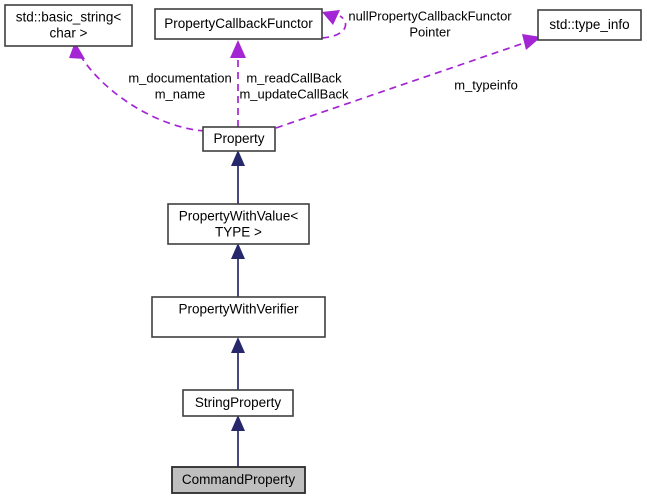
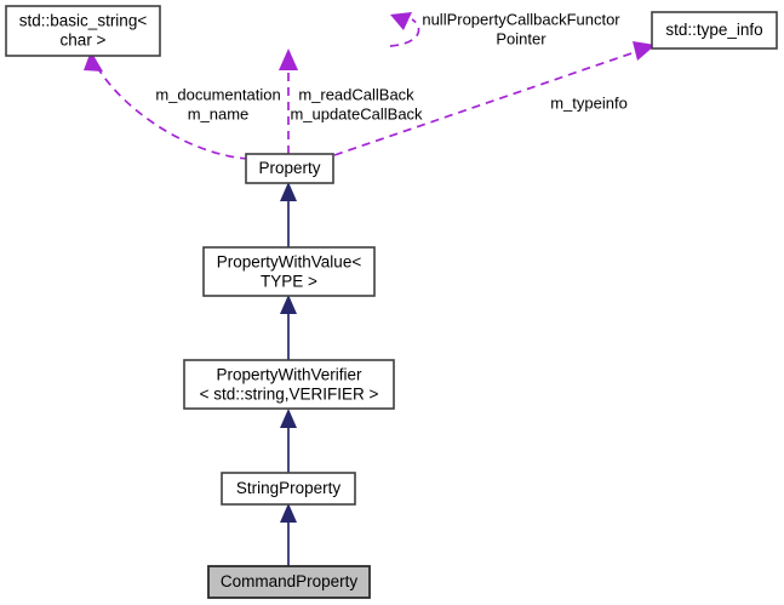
  m_documentation
  m_name
  m_readCallBack
  m_updateCallBack
  nullPropertyCallbackFunctor
  Pointer
  m_typeinfo
  std::basic_string<
  char >
- PropertyCallbackFunctor
  std::type_info
  Property
  PropertyWithValue<
  TYPE >
  PropertyWithVerifier
+ < std::string,VERIFIER >
  StringProperty
  CommandProperty
